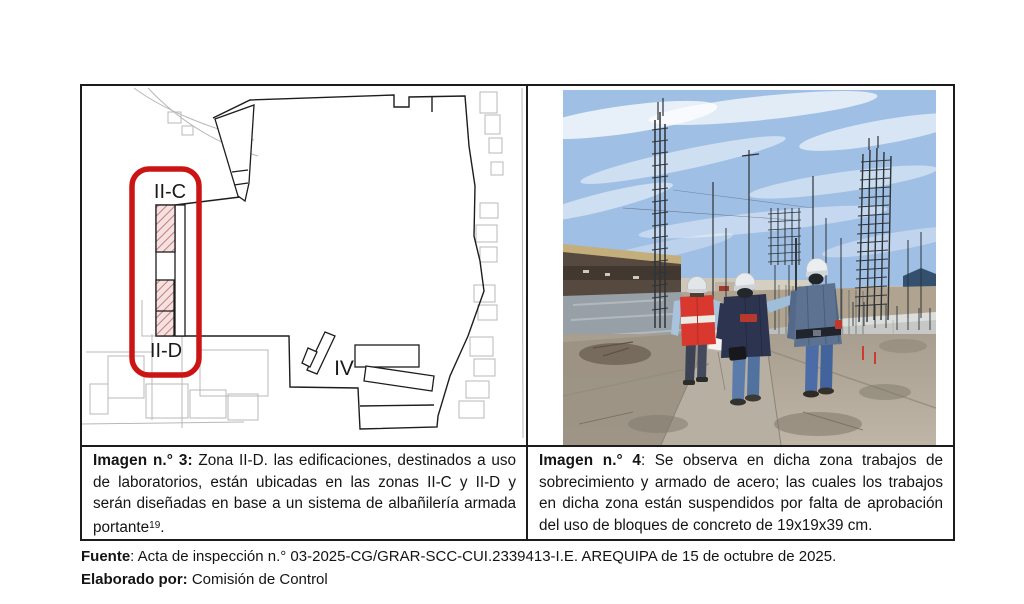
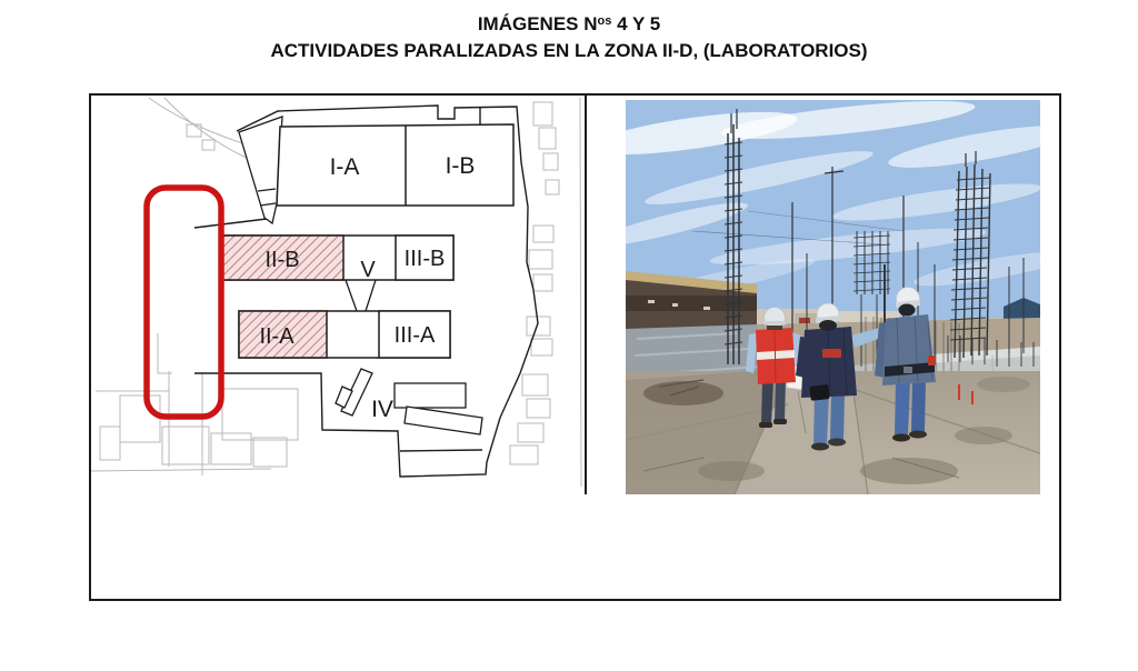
+ IMÁGENES Nos 4 Y 5
+ ACTIVIDADES PARALIZADAS EN LA ZONA II-D, (LABORATORIOS)
+ I-A
+ I-B
+ II-B
+ III-B
+ V
+ II-A
+ III-A
  IV
- II-C
- II-D
- Imagen n.° 3: Zona II-D. las edificaciones, destinados a uso de laboratorios, están ubicadas en las zonas II-C y II-D y serán diseñadas en base a un sistema de albañilería armada portante19.
- Imagen n.° 4: Se observa en dicha zona trabajos de sobrecimiento y armado de acero; las cuales los trabajos en dicha zona están suspendidos por falta de aprobación del uso de bloques de concreto de 19x19x39 cm.
- Fuente: Acta de inspección n.° 03-2025-CG/GRAR-SCC-CUI.2339413-I.E. AREQUIPA de 15 de octubre de 2025.
- Elaborado por: Comisión de Control
